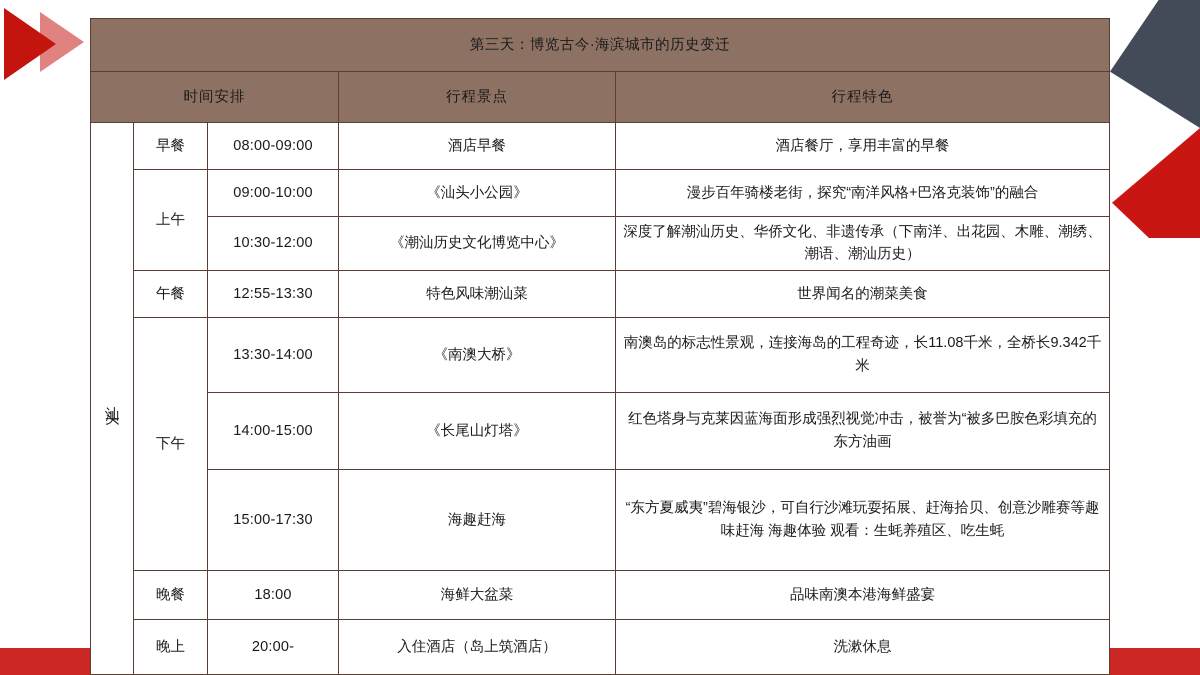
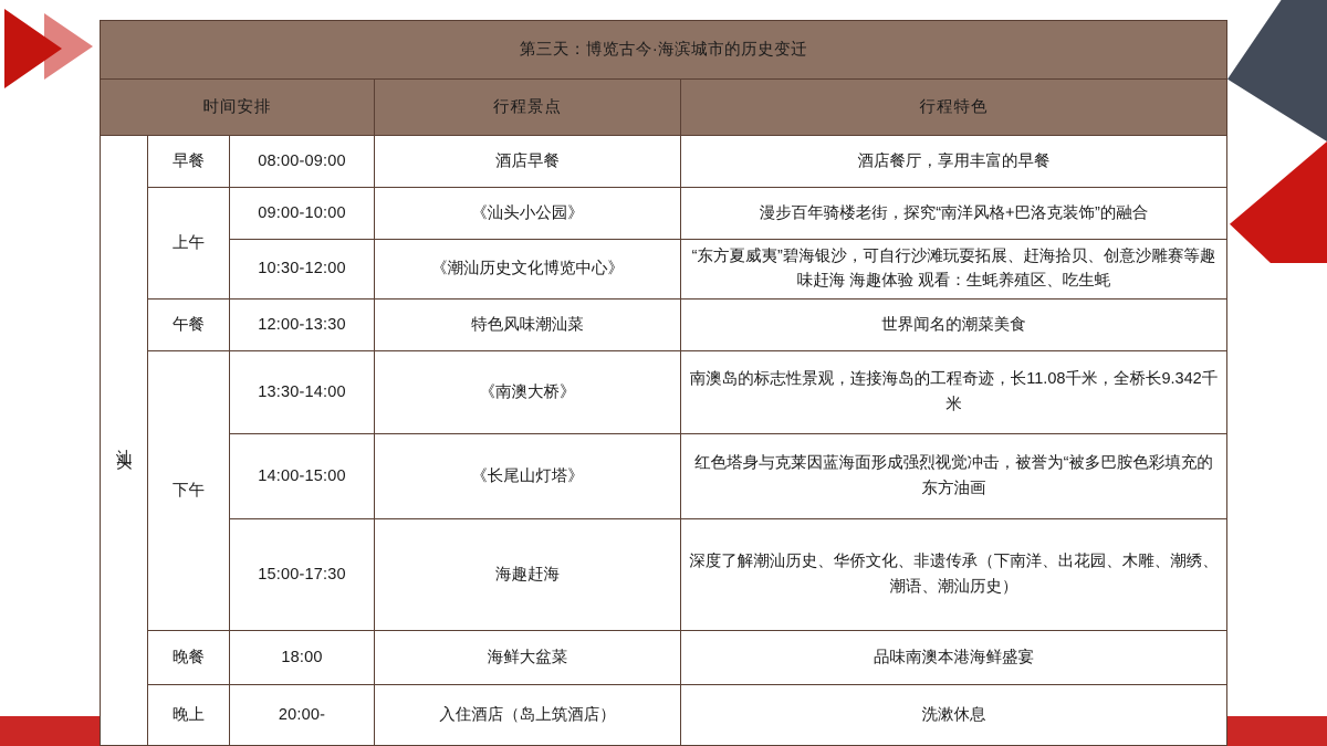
  第三天：博览古今·海滨城市的历史变迁
  时间安排	行程景点	行程特色
  	早餐	08:00-09:00	酒店早餐	酒店餐厅，享用丰富的早餐
  上午	09:00-10:00	《汕头小公园》	漫步百年骑楼老街，探究“南洋风格+巴洛克装饰”的融合
- 10:30-12:00	《潮汕历史文化博览中心》	深度了解潮汕历史、华侨文化、非遗传承（下南洋、出花园、木雕、潮绣、潮语、潮汕历史）
+ 10:30-12:00	《潮汕历史文化博览中心》	“东方夏威夷”碧海银沙，可自行沙滩玩耍拓展、赶海拾贝、创意沙雕赛等趣味赶海 海趣体验 观看：生蚝养殖区、吃生蚝
- 午餐	12:55-13:30	特色风味潮汕菜	世界闻名的潮菜美食
+ 午餐	12:00-13:30	特色风味潮汕菜	世界闻名的潮菜美食
  下午	13:30-14:00	《南澳大桥》	南澳岛的标志性景观，连接海岛的工程奇迹，长11.08千米，全桥长9.342千米
  14:00-15:00	《长尾山灯塔》	红色塔身与克莱因蓝海面形成强烈视觉冲击，被誉为“被多巴胺色彩填充的东方油画
- 15:00-17:30	海趣赶海	“东方夏威夷”碧海银沙，可自行沙滩玩耍拓展、赶海拾贝、创意沙雕赛等趣味赶海 海趣体验 观看：生蚝养殖区、吃生蚝
+ 15:00-17:30	海趣赶海	深度了解潮汕历史、华侨文化、非遗传承（下南洋、出花园、木雕、潮绣、潮语、潮汕历史）
  晚餐	18:00	海鲜大盆菜	品味南澳本港海鲜盛宴
  晚上	20:00-	入住酒店（岛上筑酒店）	洗漱休息
